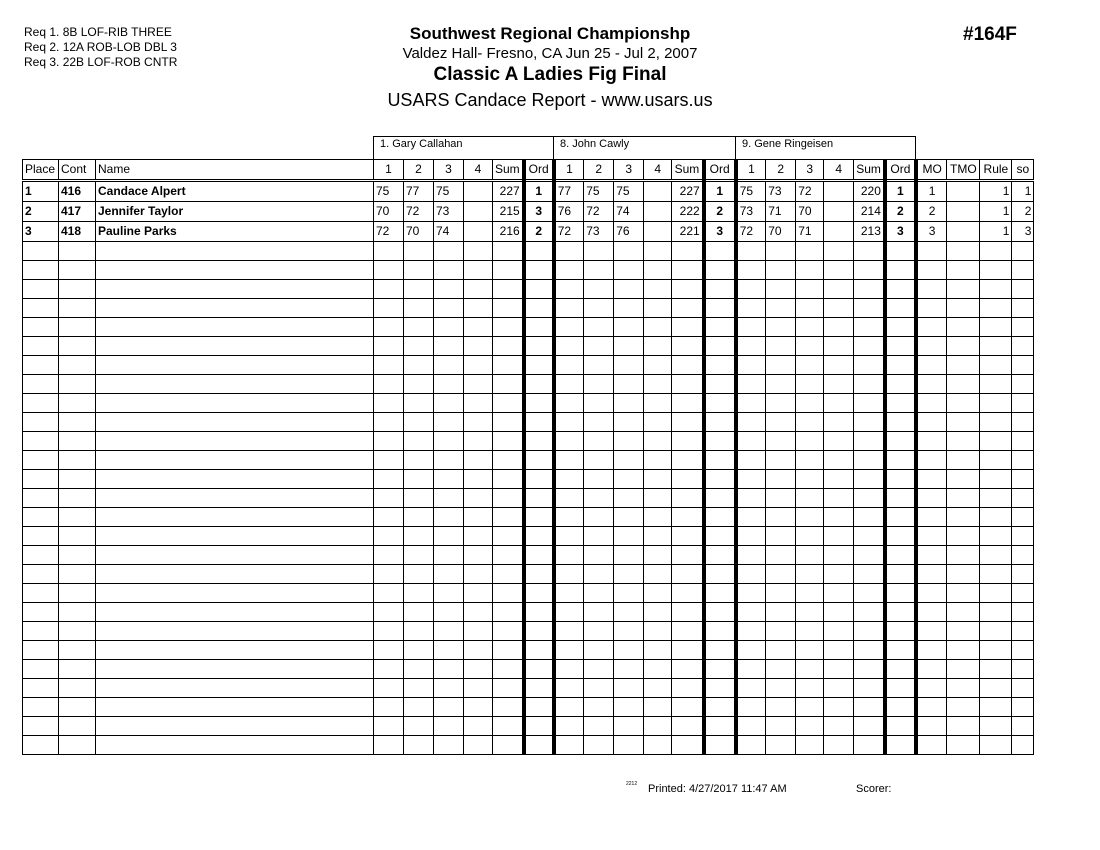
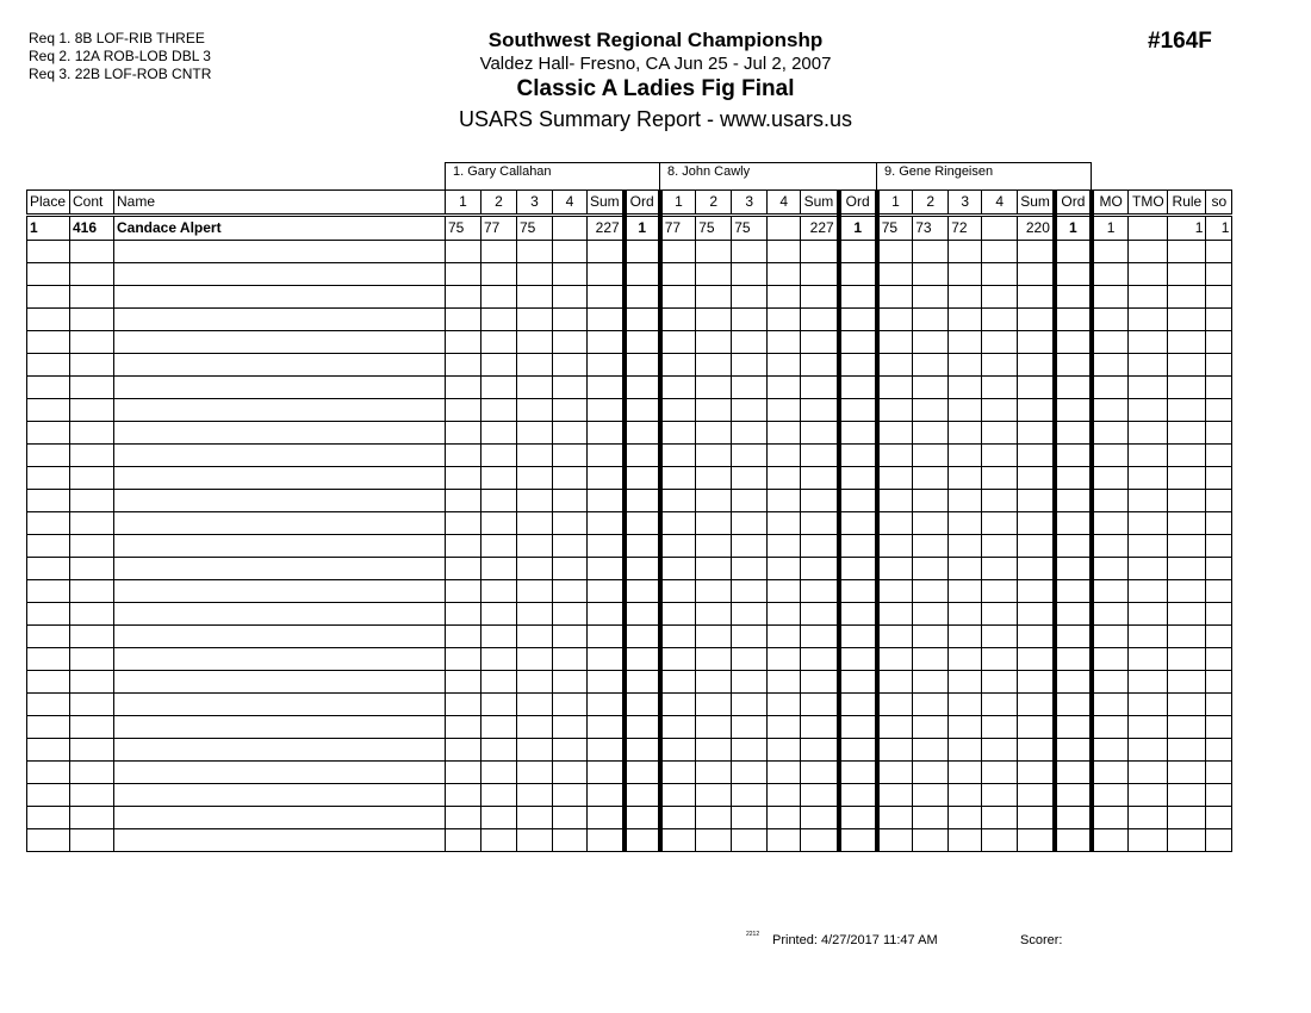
  Req 1. 8B LOF-RIB THREE
  Req 2. 12A ROB-LOB DBL 3
  Req 3. 22B LOF-ROB CNTR
  Southwest Regional Championshp
  Valdez Hall- Fresno, CA Jun 25 - Jul 2, 2007
  Classic A Ladies Fig Final
- USARS Candace Report - www.usars.us
+ USARS Summary Report - www.usars.us
  #164F
  1. Gary Callahan
  8. John Cawly
  9. Gene Ringeisen
  Place	Cont	Name	1	2	3	4	Sum	Ord	1	2	3	4	Sum	Ord	1	2	3	4	Sum	Ord	MO	TMO	Rule	so
  1	416	Candace Alpert	75	77	75		227	1	77	75	75		227	1	75	73	72		220	1	1		1	1
- 2	417	Jennifer Taylor	70	72	73		215	3	76	72	74		222	2	73	71	70		214	2	2		1	2
- 3	418	Pauline Parks	72	70	74		216	2	72	73	76		221	3	72	70	71		213	3	3		1	3
  Printed: 4/27/2017 11:47 AM
  Scorer:
